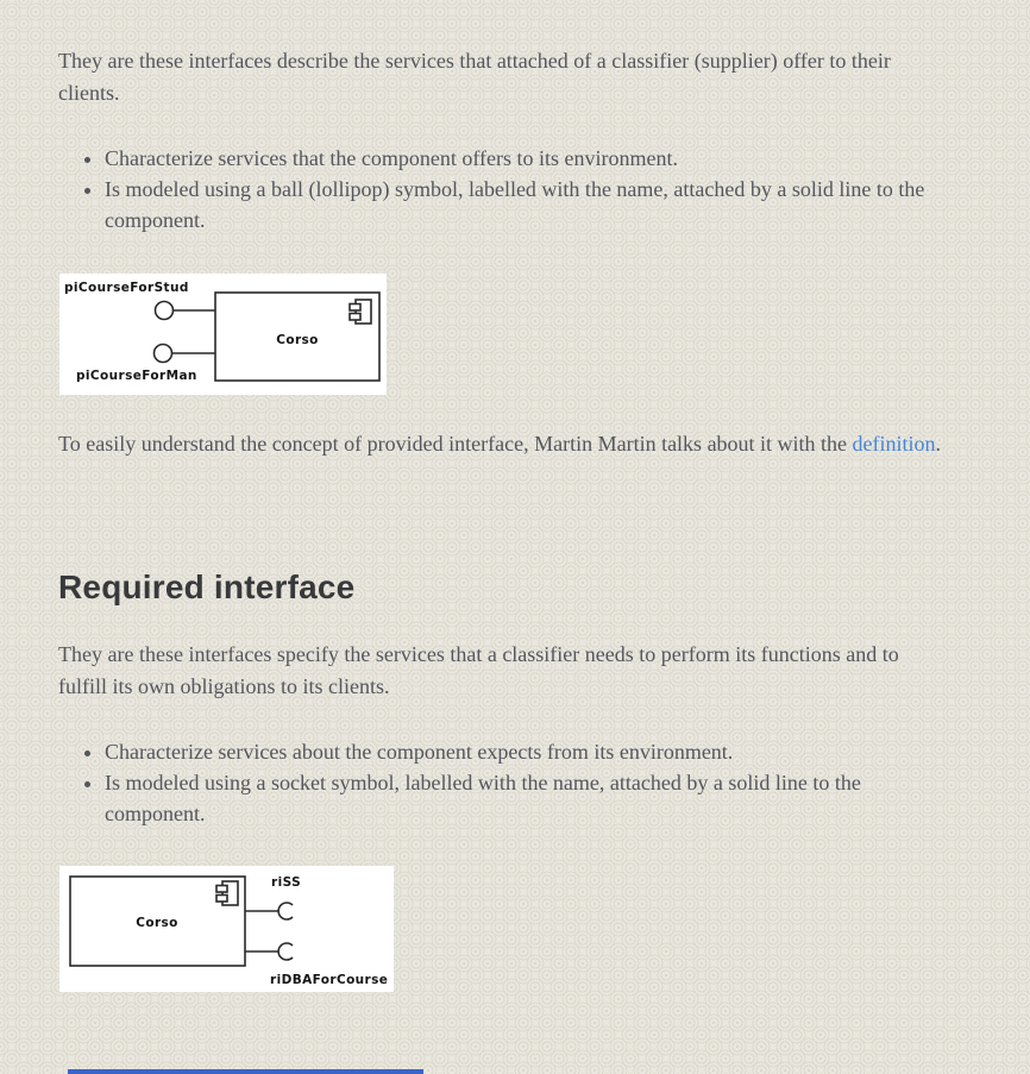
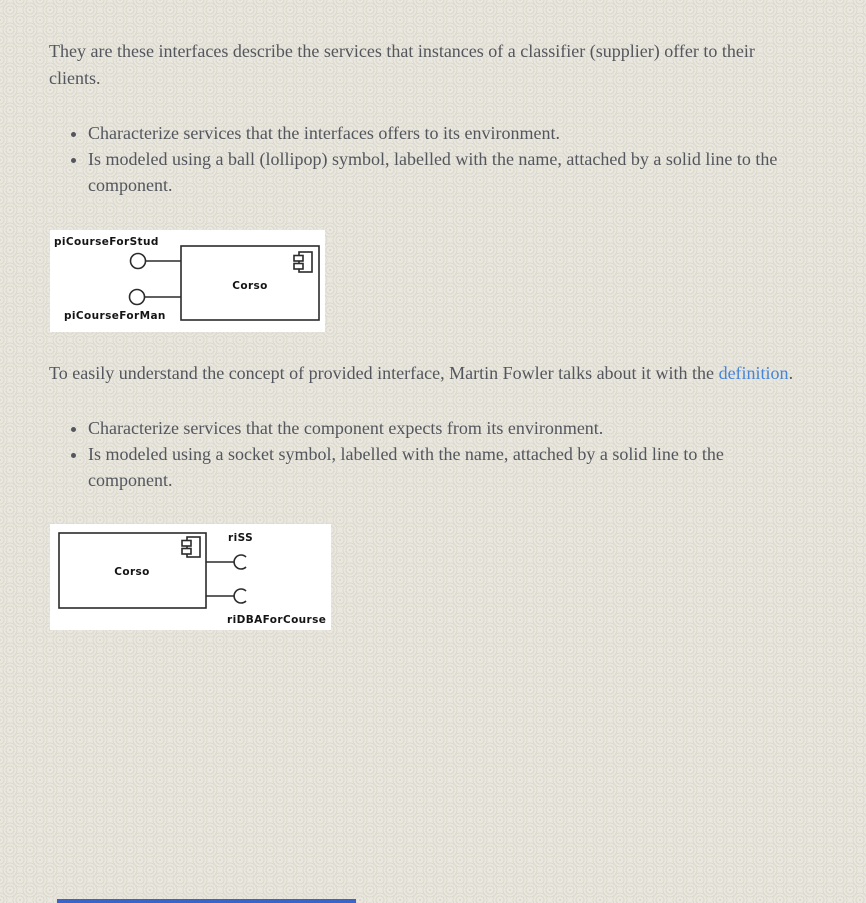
- They are these interfaces describe the services that attached of a classifier (supplier) offer to their clients.
+ They are these interfaces describe the services that instances of a classifier (supplier) offer to their clients.
- Characterize services that the component offers to its environment.
+ Characterize services that the interfaces offers to its environment.
  Is modeled using a ball (lollipop) symbol, labelled with the name, attached by a solid line to the component.
  piCourseForStud
  Corso
  piCourseForMan
- To easily understand the concept of provided interface, Martin Martin talks about it with the definition.
+ To easily understand the concept of provided interface, Martin Fowler talks about it with the definition.
- Required interface
- They are these interfaces specify the services that a classifier needs to perform its functions and to fulfill its own obligations to its clients.
- Characterize services about the component expects from its environment.
+ Characterize services that the component expects from its environment.
  Is modeled using a socket symbol, labelled with the name, attached by a solid line to the component.
  Corso
  riSS
  riDBAForCourse
